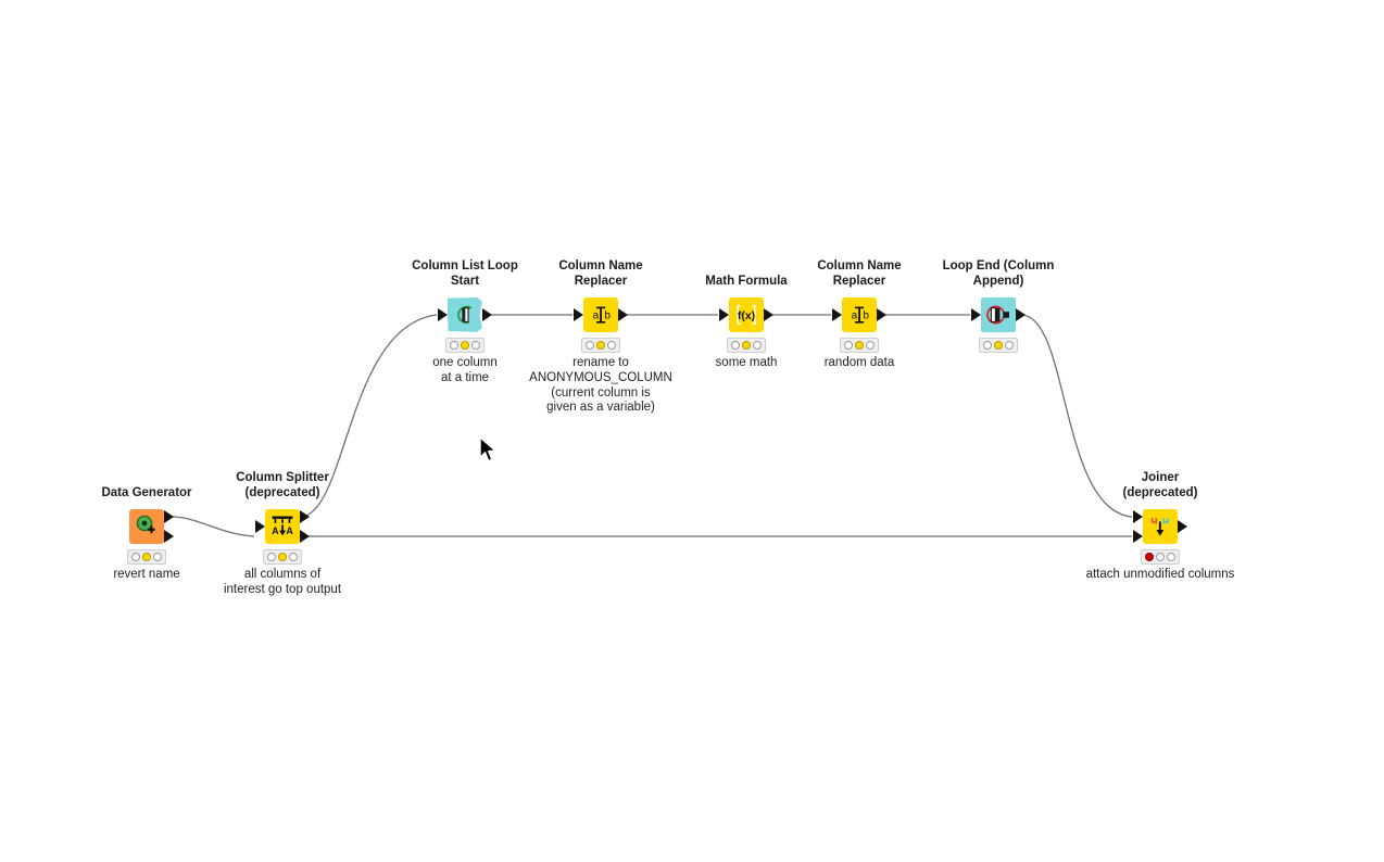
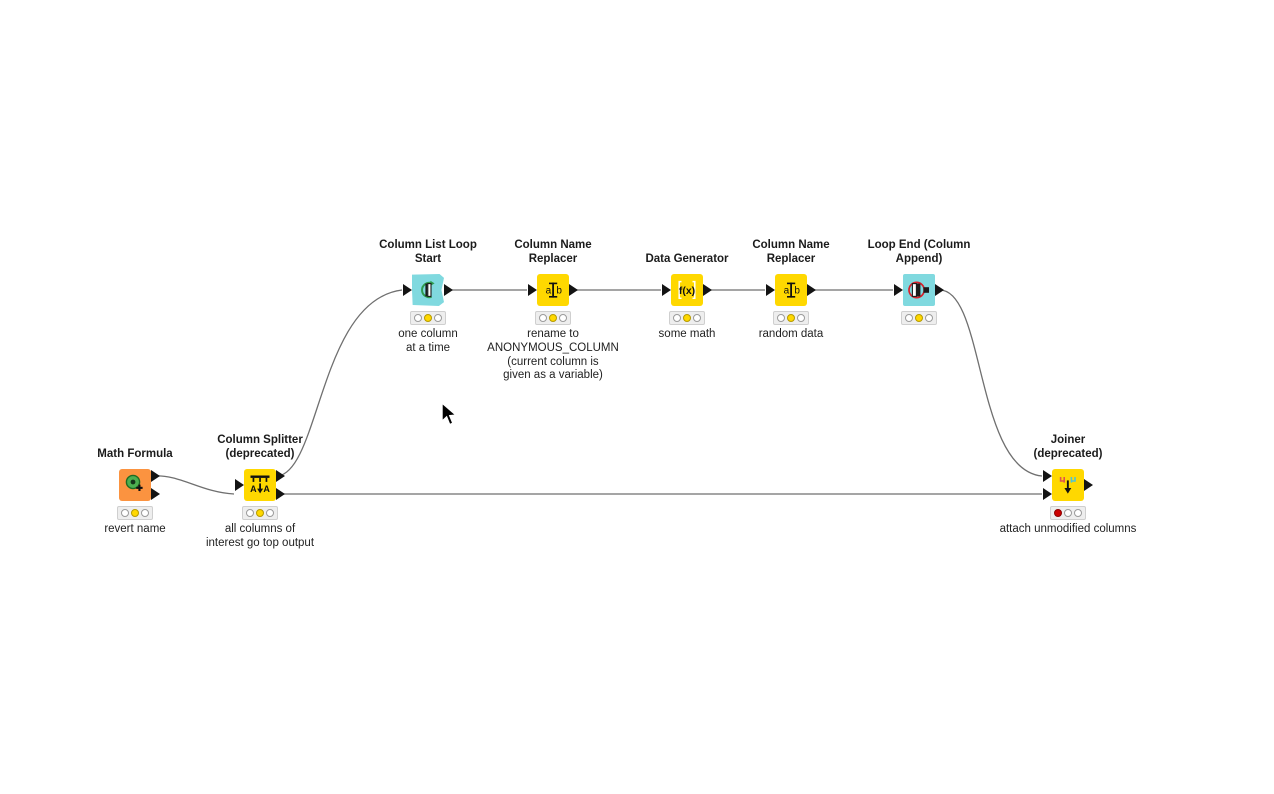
- Data Generator
+ Math Formula
  revert name
  Column Splitter
  (deprecated)
  A
  A
  all columns of
  interest go top output
  Column List Loop
  Start
  one column
  at a time
  Column Name
  Replacer
  a
  b
  rename to
  ANONYMOUS_COLUMN
  (current column is
  given as a variable)
- Math Formula
+ Data Generator
  f(x)
  some math
  Column Name
  Replacer
  a
  b
  random data
  Loop End (Column
  Append)
  Joiner
  (deprecated)
  attach unmodified columns
